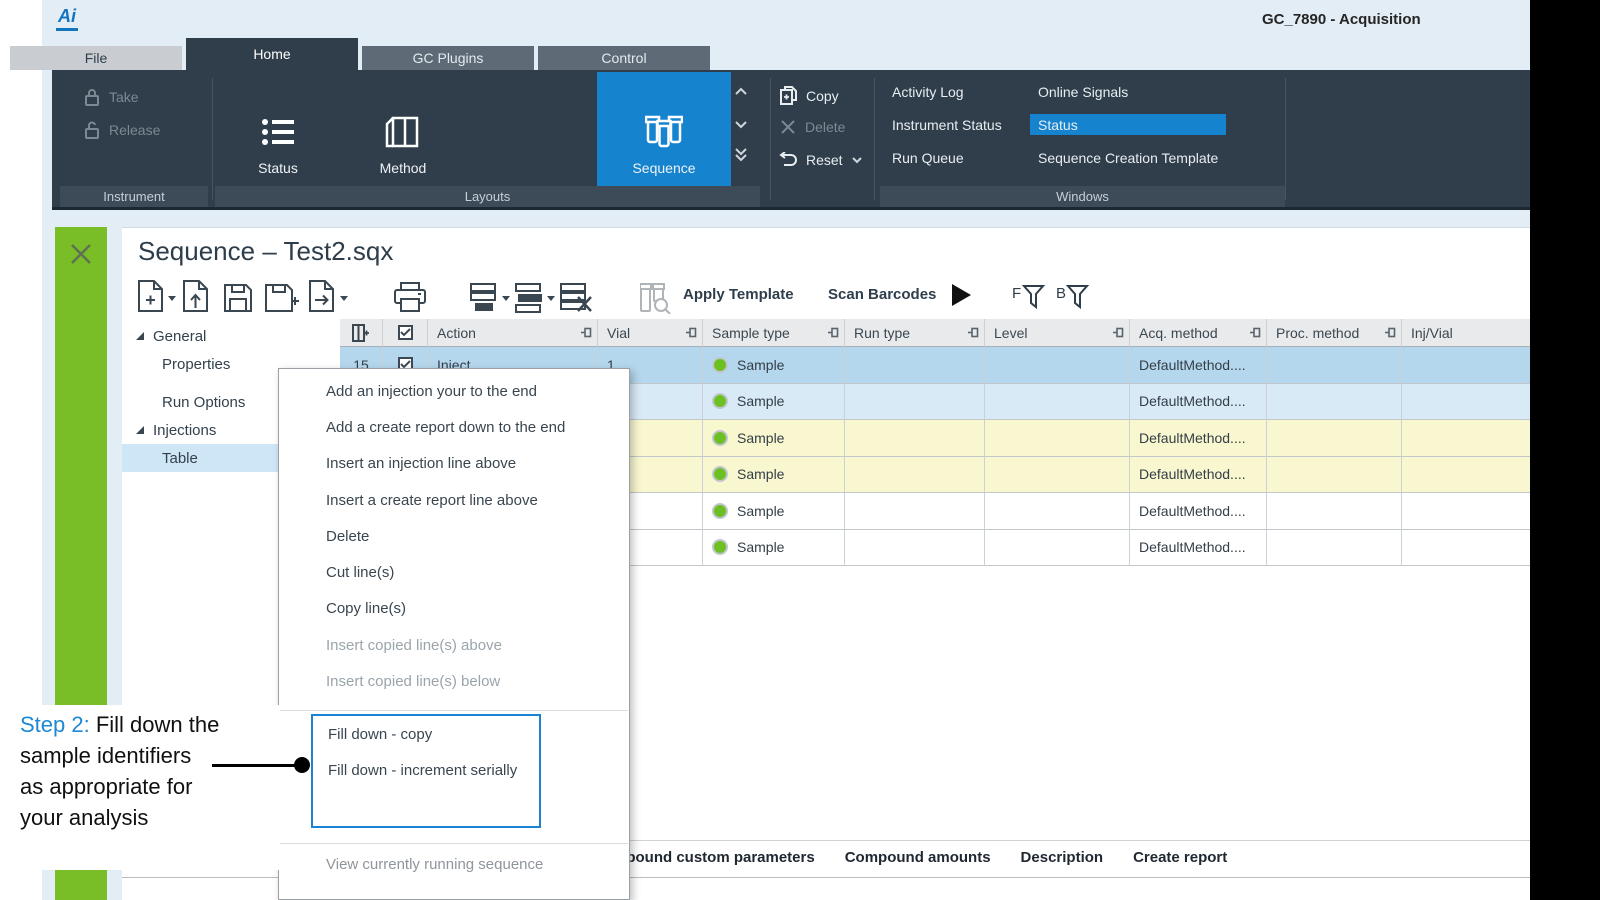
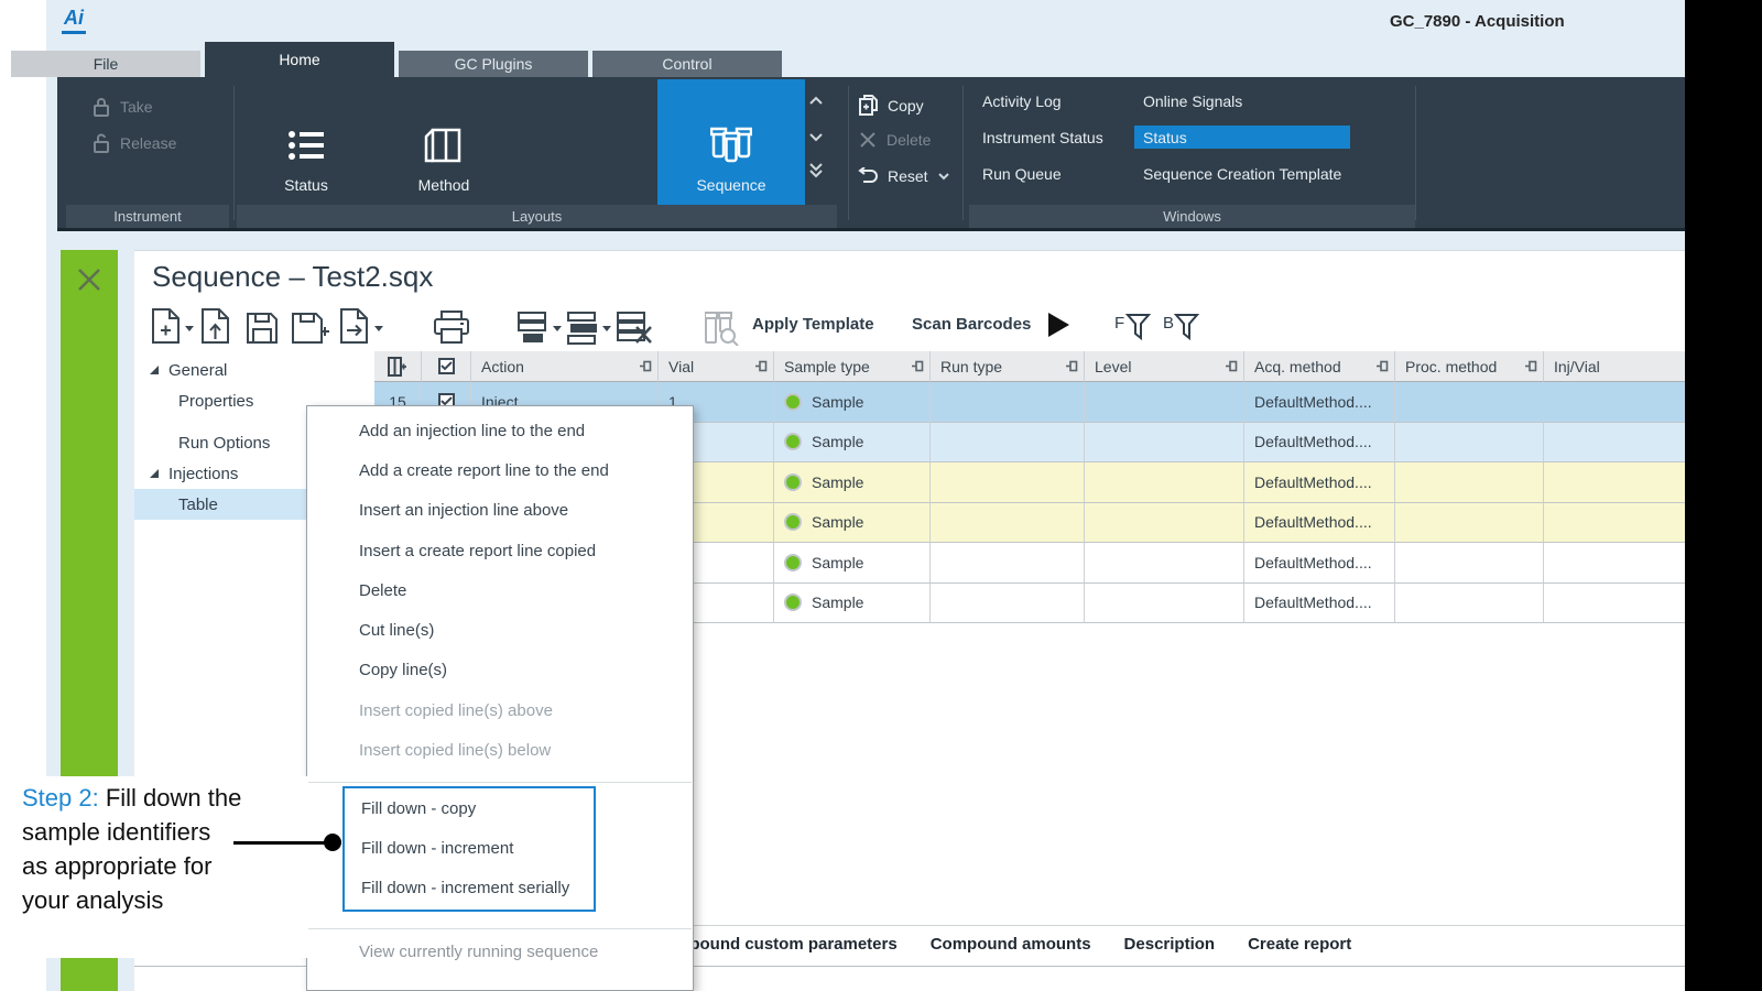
  Ai
  GC_7890 - Acquisition
  File
  Home
  GC Plugins
  Control
  Take
  Release
  Instrument
  Status
  Method
  Sequence
  Layouts
  Copy
  Delete
  Reset
  Activity Log
  Instrument Status
  Run Queue
  Online Signals
  Status
  Sequence Creation Template
  Windows
  Sequence – Test2.sqx
  Apply Template
  Scan Barcodes
  F
  B
  General
  Properties
  Run Options
  Injections
  Table
  Action
  Vial
  Sample type
  Run type
  Level
  Acq. method
  Proc. method
  Inj/Vial
  15
  Inject
  1
  Sample
  DefaultMethod....
  Sample
  DefaultMethod....
  Sample
  DefaultMethod....
  Sample
  DefaultMethod....
  Sample
  DefaultMethod....
  Sample
  DefaultMethod....
  pound custom parameters
  Compound amounts
  Description
  Create report
- Add an injection your to the end
+ Add an injection line to the end
- Add a create report down to the end
+ Add a create report line to the end
  Insert an injection line above
- Insert a create report line above
+ Insert a create report line copied
  Delete
  Cut line(s)
  Copy line(s)
  Insert copied line(s) above
  Insert copied line(s) below
  Fill down - copy
+ Fill down - increment
  Fill down - increment serially
  View currently running sequence
  Step 2: Fill down the
  sample identifiers
  as appropriate for
  your analysis
